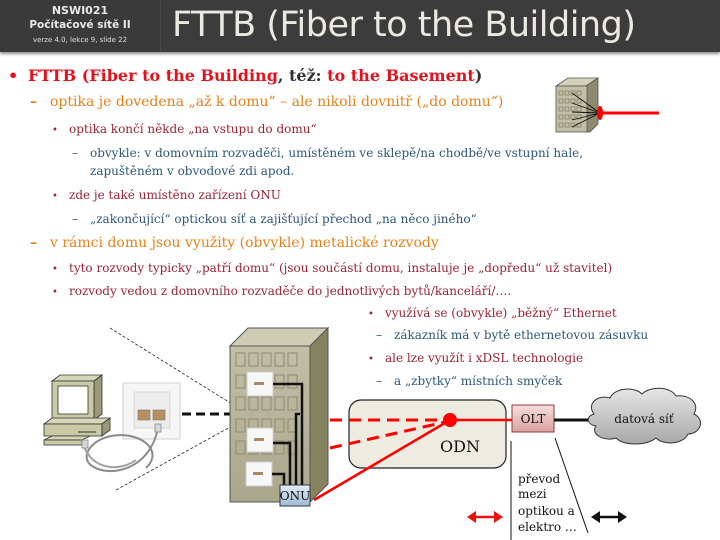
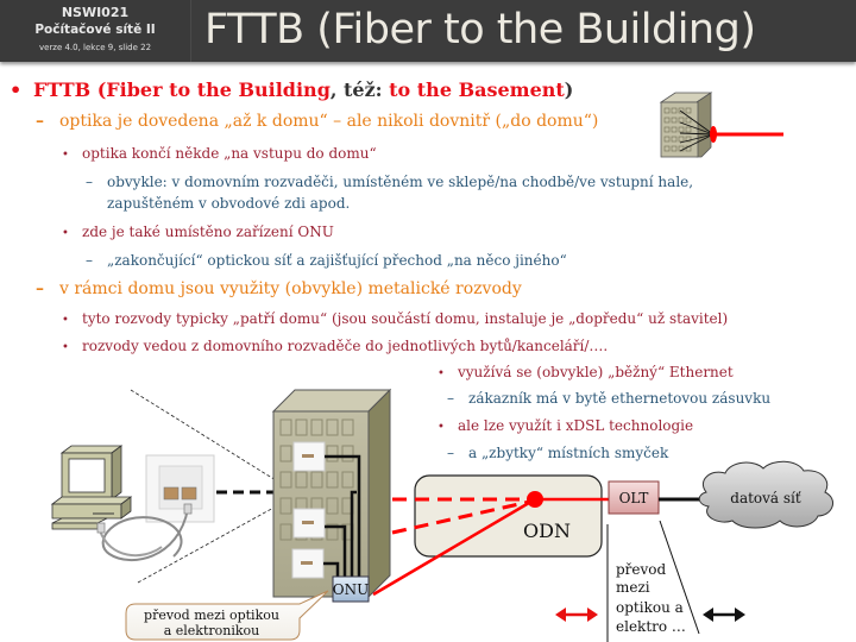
  NSWI021
  Počítačové sítě II
  verze 4.0, lekce 9, slide 22
  FTTB (Fiber to the Building)
  • FTTB (Fiber to the Building, též: to the Basement)
  – optika je dovedena „až k domu“ – ale nikoli dovnitř („do domu“)
  • optika končí někde „na vstupu do domu“
  – obvykle: v domovním rozvaděči, umístěném ve sklepě/na chodbě/ve vstupní hale,
  zapuštěném v obvodové zdi apod.
  • zde je také umístěno zařízení ONU
  – „zakončující“ optickou síť a zajišťující přechod „na něco jiného“
  – v rámci domu jsou využity (obvykle) metalické rozvody
  • tyto rozvody typicky „patří domu“ (jsou součástí domu, instaluje je „dopředu“ už stavitel)
  • rozvody vedou z domovního rozvaděče do jednotlivých bytů/kanceláří/….
  • využívá se (obvykle) „běžný“ Ethernet
  – zákazník má v bytě ethernetovou zásuvku
  • ale lze využít i xDSL technologie
  – a „zbytky“ místních smyček
  ODN
  ONU
  OLT
  datová síť
  převod
  mezi
  optikou a
  elektro …
+ převod mezi optikou
+ a elektronikou
